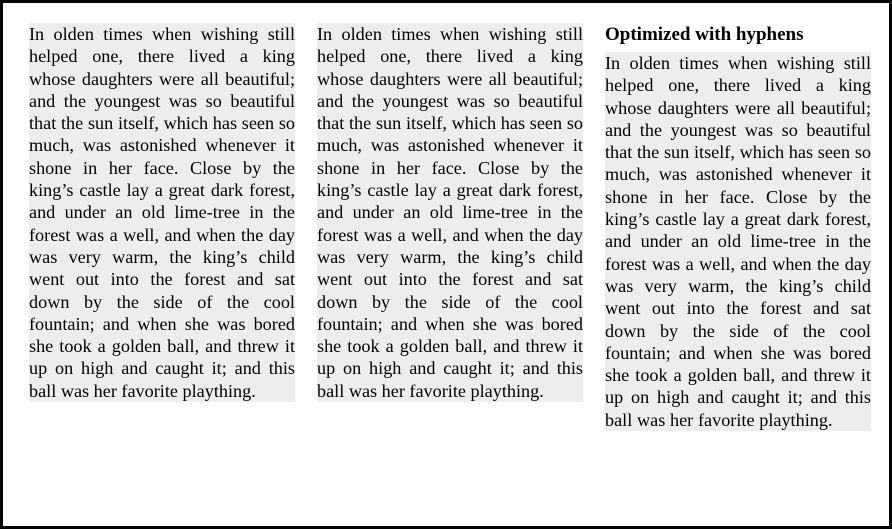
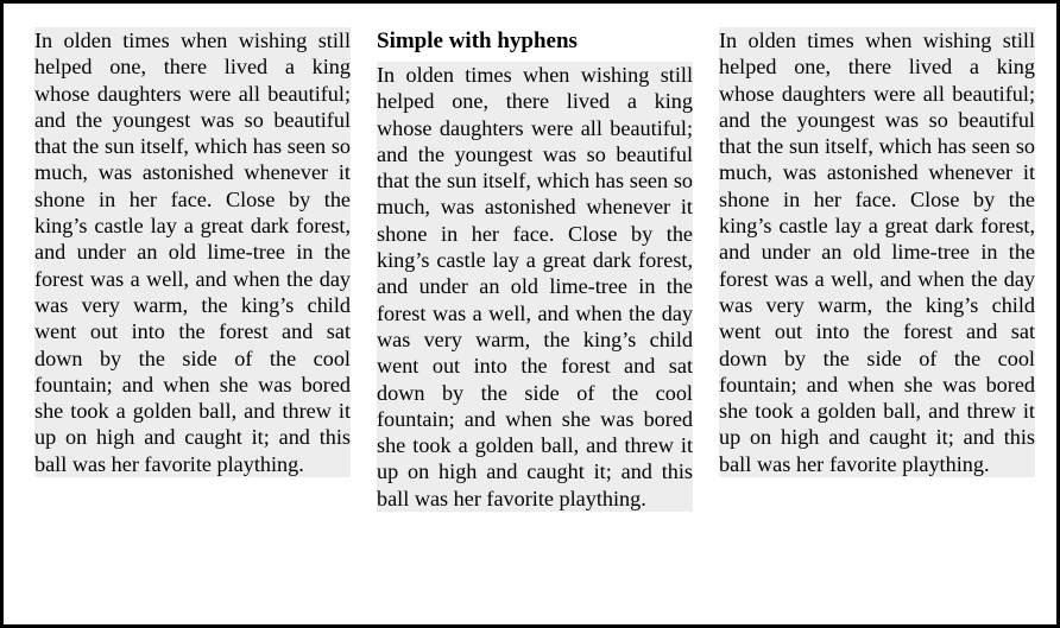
  In olden times when wishing still helped one, there lived a king whose daughters were all beautiful; and the youngest was so beautiful that the sun itself, which has seen so much, was astonished whenever it shone in her face. Close by the king’s castle lay a great dark forest, and under an old lime-tree in the forest was a well, and when the day was very warm, the king’s child went out into the forest and sat down by the side of the cool fountain; and when she was bored she took a golden ball, and threw it up on high and caught it; and this ball was her favorite plaything.
+ Simple with hyphens
  In olden times when wishing still helped one, there lived a king whose daughters were all beautiful; and the youngest was so beautiful that the sun itself, which has seen so much, was astonished whenever it shone in her face. Close by the king’s castle lay a great dark forest, and under an old lime-tree in the forest was a well, and when the day was very warm, the king’s child went out into the forest and sat down by the side of the cool fountain; and when she was bored she took a golden ball, and threw it up on high and caught it; and this ball was her favorite plaything.
- Optimized with hyphens
  In olden times when wishing still helped one, there lived a king whose daughters were all beautiful; and the youngest was so beautiful that the sun itself, which has seen so much, was astonished whenever it shone in her face. Close by the king’s castle lay a great dark forest, and under an old lime-tree in the forest was a well, and when the day was very warm, the king’s child went out into the forest and sat down by the side of the cool fountain; and when she was bored she took a golden ball, and threw it up on high and caught it; and this ball was her favorite plaything.
